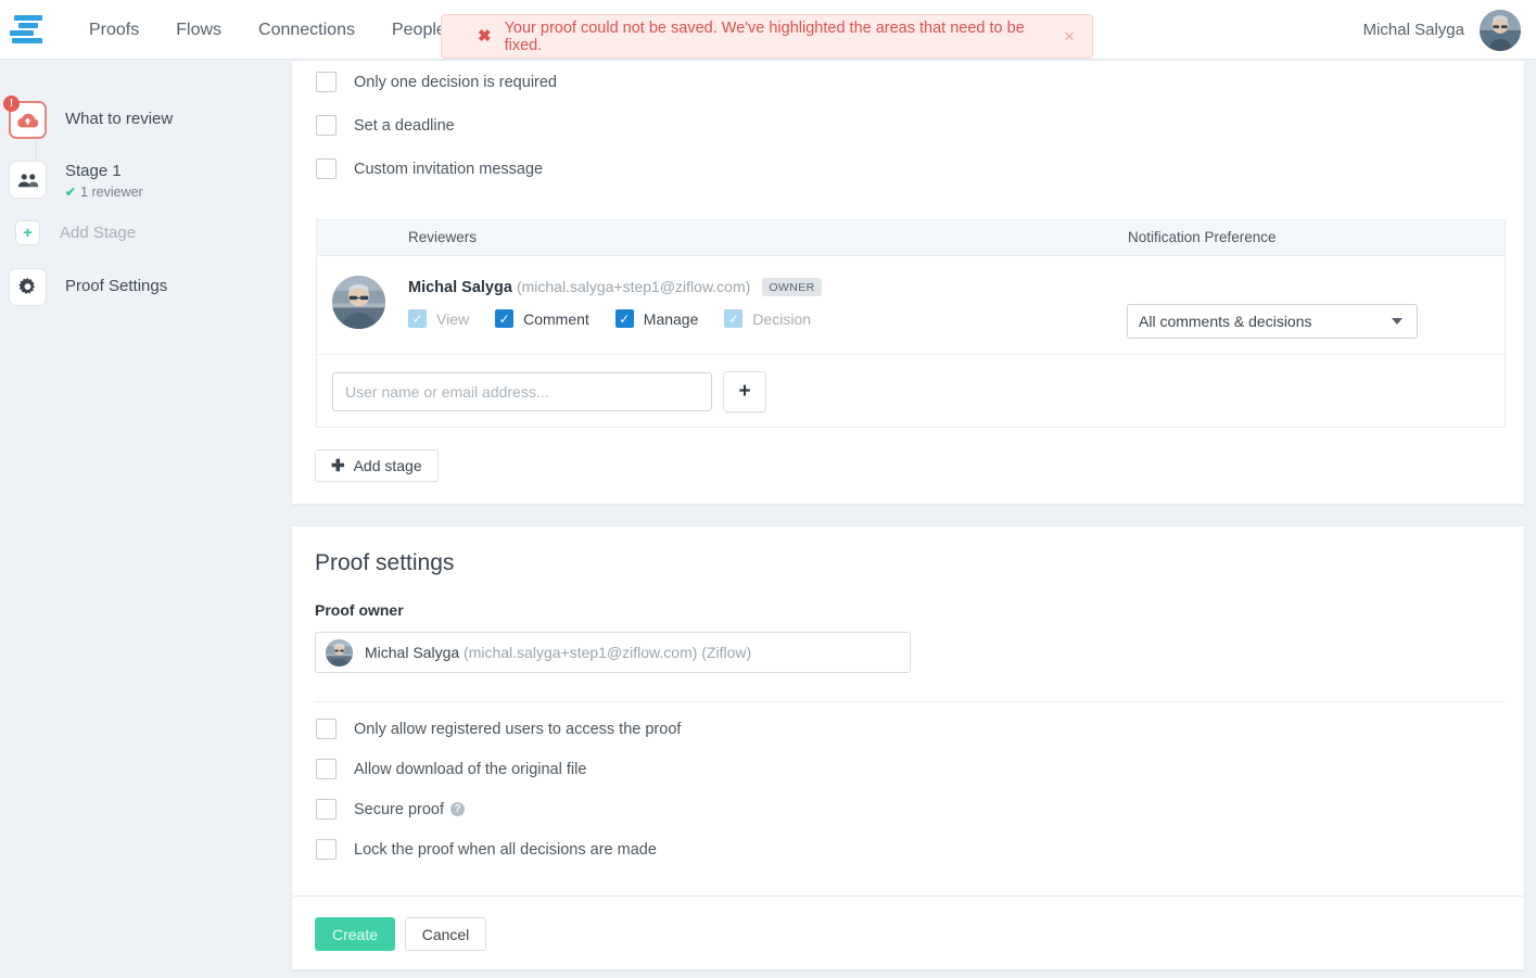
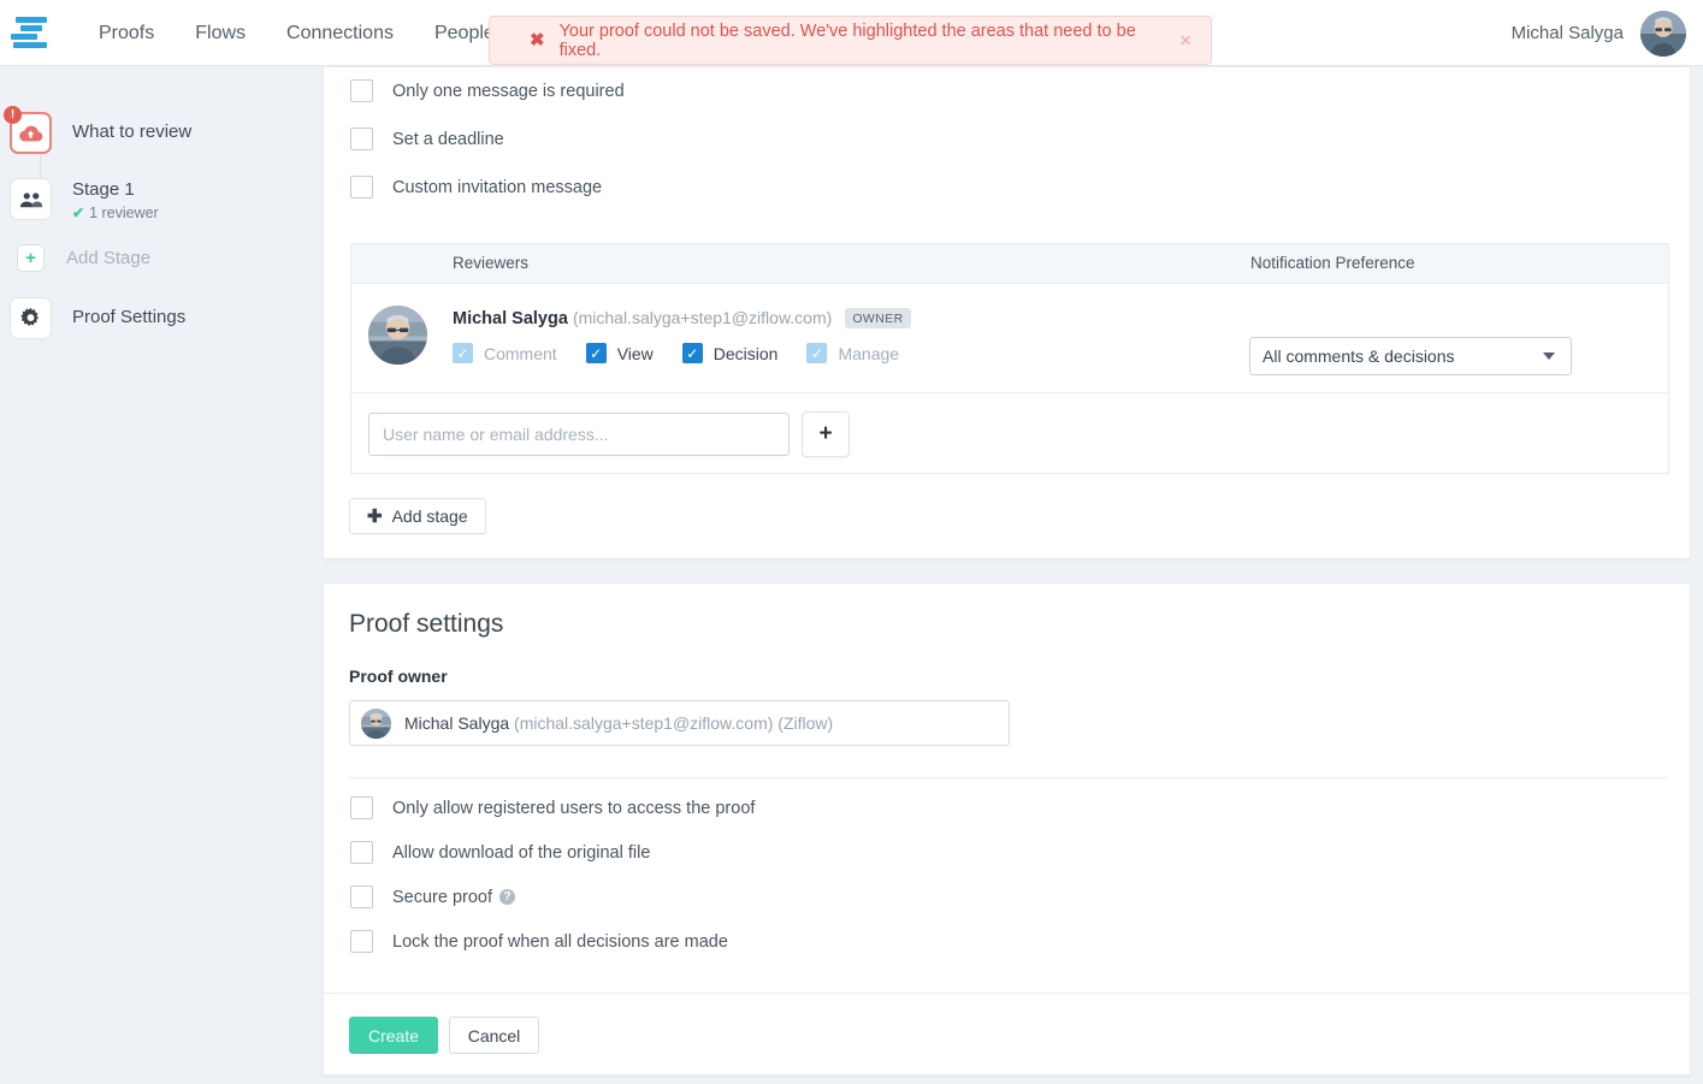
  Proofs
  Flows
  Connections
  Peopl
  ✖
  Your proof could not be saved. We've highlighted the areas that need to be fixed.
  ×
  Michal Salyga
  !
  What to review
  Stage 1
  ✔
  1 reviewer
  +
  Add Stage
  Proof Settings
- Only one decision is required
+ Only one message is required
  Set a deadline
  Custom invitation message
  Reviewers
  Notification Preference
  Michal Salyga (michal.salyga+step1@ziflow.com) OWNER
  ✓
- View
+ Comment
  ✓
- Comment
+ View
  ✓
- Manage
+ Decision
  ✓
- Decision
+ Manage
  All comments & decisions
  User name or email address...
  +
  ✚
  Add stage
  Proof settings
  Proof owner
  Michal Salyga (michal.salyga+step1@ziflow.com) (Ziflow)
  Only allow registered users to access the proof
  Allow download of the original file
  Secure proof
  ?
  Lock the proof when all decisions are made
  Create
  Cancel
